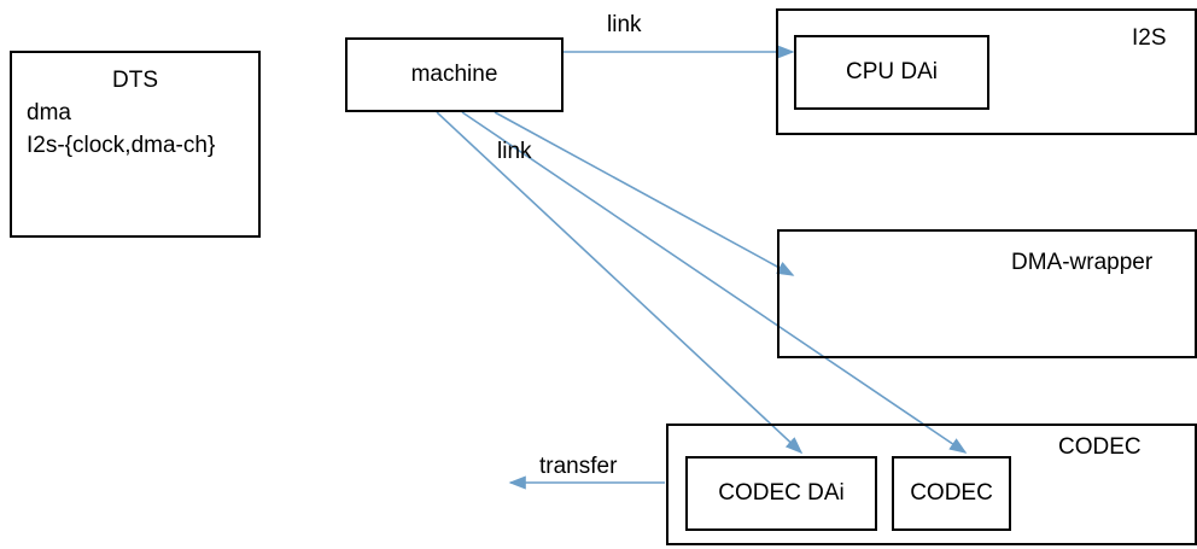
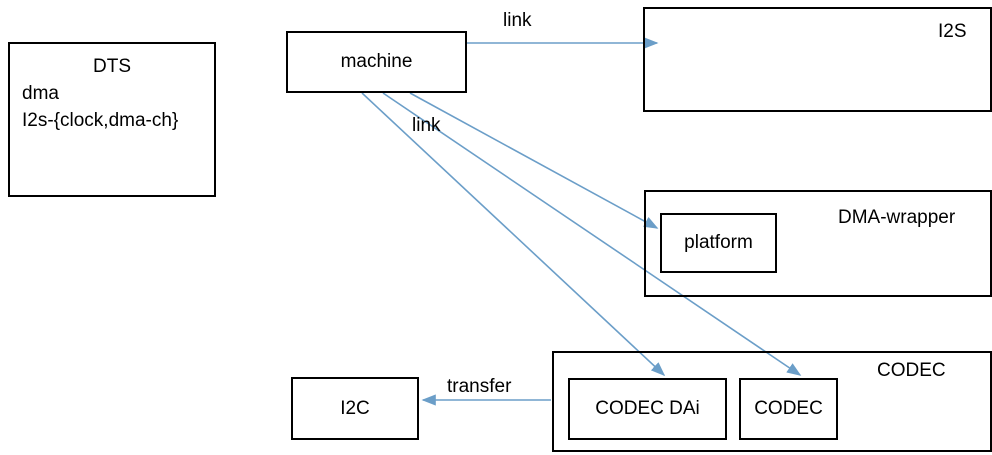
  DTS
  dma
  I2s-{clock,dma-ch}
  machine
  I2S
- CPU DAi
  DMA-wrapper
+ platform
  CODEC
  CODEC DAi
  CODEC
+ I2C
  link
  link
  transfer
